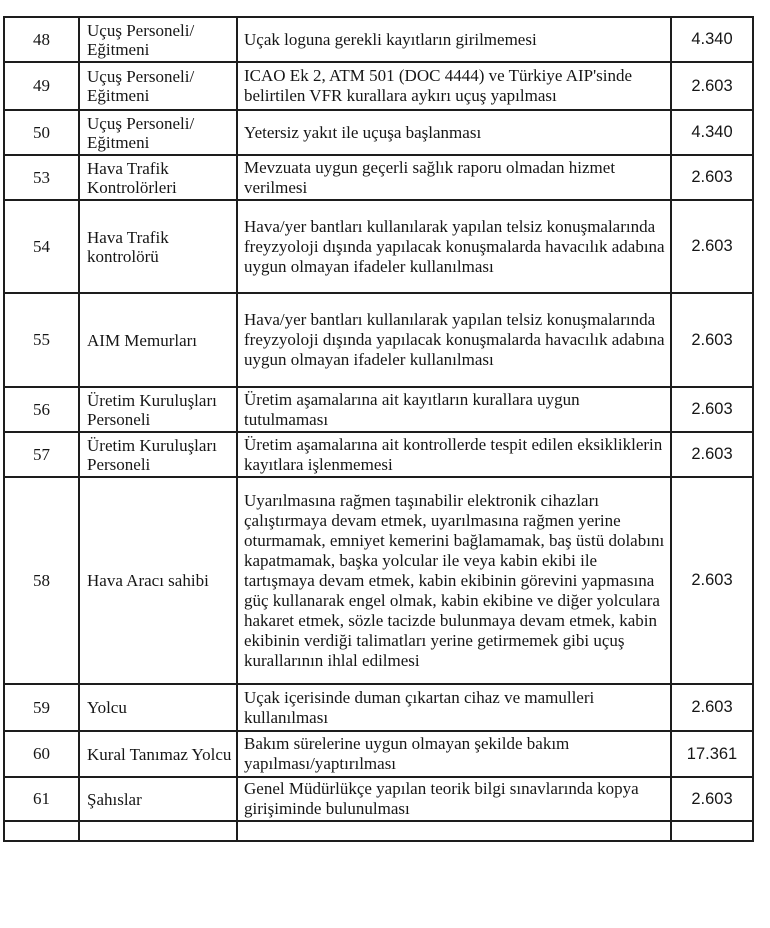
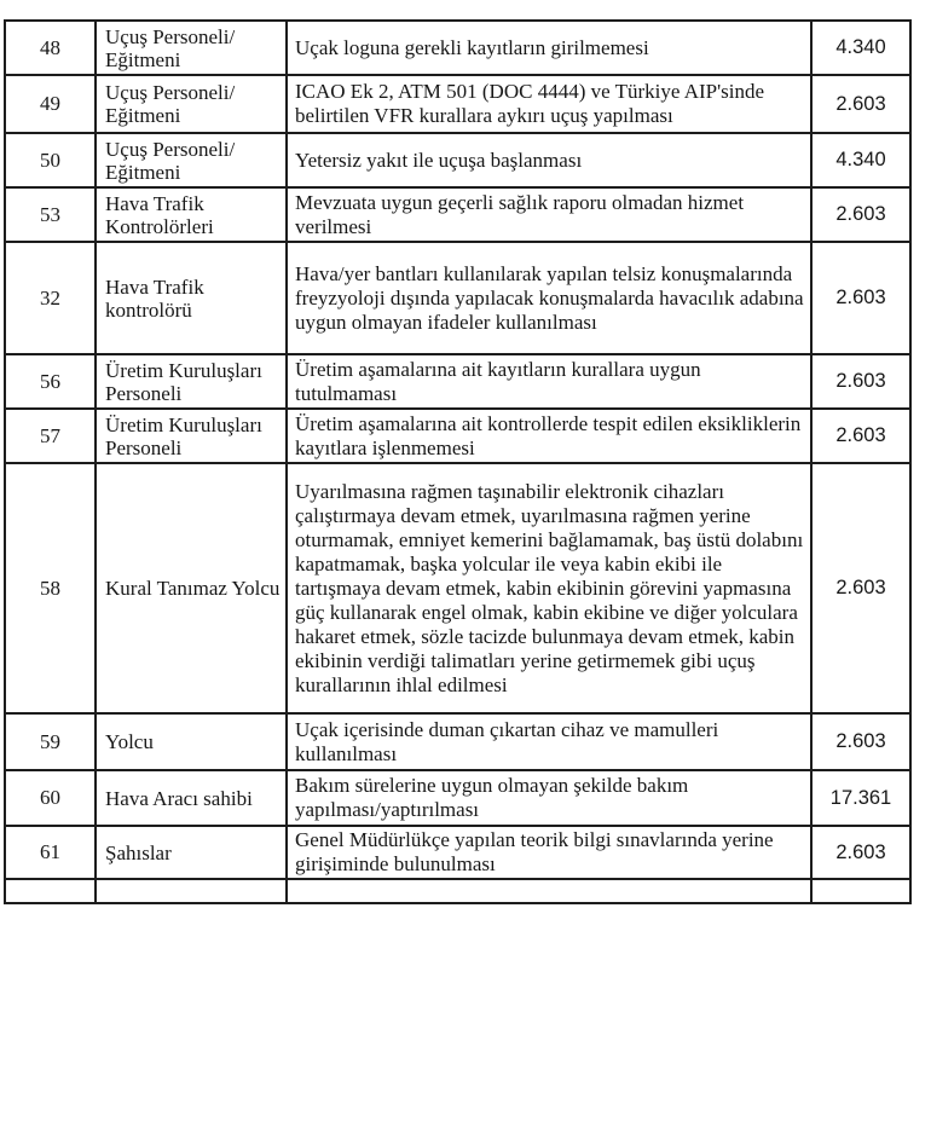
  48	Uçuş Personeli/ Eğitmeni	Uçak loguna gerekli kayıtların girilmemesi	4.340
  49	Uçuş Personeli/ Eğitmeni	ICAO Ek 2, ATM 501 (DOC 4444) ve Türkiye AIP'sinde belirtilen VFR kurallara aykırı uçuş yapılması	2.603
  50	Uçuş Personeli/ Eğitmeni	Yetersiz yakıt ile uçuşa başlanması	4.340
  53	Hava Trafik Kontrolörleri	Mevzuata uygun geçerli sağlık raporu olmadan hizmet verilmesi	2.603
- 54	Hava Trafik kontrolörü	Hava/yer bantları kullanılarak yapılan telsiz konuşmalarında freyzyoloji dışında yapılacak konuşmalarda havacılık adabına uygun olmayan ifadeler kullanılması	2.603
+ 32	Hava Trafik kontrolörü	Hava/yer bantları kullanılarak yapılan telsiz konuşmalarında freyzyoloji dışında yapılacak konuşmalarda havacılık adabına uygun olmayan ifadeler kullanılması	2.603
- 55	AIM Memurları	Hava/yer bantları kullanılarak yapılan telsiz konuşmalarında freyzyoloji dışında yapılacak konuşmalarda havacılık adabına uygun olmayan ifadeler kullanılması	2.603
  56	Üretim Kuruluşları Personeli	Üretim aşamalarına ait kayıtların kurallara uygun tutulmaması	2.603
  57	Üretim Kuruluşları Personeli	Üretim aşamalarına ait kontrollerde tespit edilen eksikliklerin kayıtlara işlenmemesi	2.603
- 58	Hava Aracı sahibi	Uyarılmasına rağmen taşınabilir elektronik cihazları çalıştırmaya devam etmek, uyarılmasına rağmen yerine oturmamak, emniyet kemerini bağlamamak, baş üstü dolabını kapatmamak, başka yolcular ile veya kabin ekibi ile tartışmaya devam etmek, kabin ekibinin görevini yapmasına güç kullanarak engel olmak, kabin ekibine ve diğer yolculara hakaret etmek, sözle tacizde bulunmaya devam etmek, kabin ekibinin verdiği talimatları yerine getirmemek gibi uçuş kurallarının ihlal edilmesi	2.603
+ 58	Kural Tanımaz Yolcu	Uyarılmasına rağmen taşınabilir elektronik cihazları çalıştırmaya devam etmek, uyarılmasına rağmen yerine oturmamak, emniyet kemerini bağlamamak, baş üstü dolabını kapatmamak, başka yolcular ile veya kabin ekibi ile tartışmaya devam etmek, kabin ekibinin görevini yapmasına güç kullanarak engel olmak, kabin ekibine ve diğer yolculara hakaret etmek, sözle tacizde bulunmaya devam etmek, kabin ekibinin verdiği talimatları yerine getirmemek gibi uçuş kurallarının ihlal edilmesi	2.603
  59	Yolcu	Uçak içerisinde duman çıkartan cihaz ve mamulleri kullanılması	2.603
- 60	Kural Tanımaz Yolcu	Bakım sürelerine uygun olmayan şekilde bakım yapılması/yaptırılması	17.361
+ 60	Hava Aracı sahibi	Bakım sürelerine uygun olmayan şekilde bakım yapılması/yaptırılması	17.361
- 61	Şahıslar	Genel Müdürlükçe yapılan teorik bilgi sınavlarında kopya girişiminde bulunulması	2.603
+ 61	Şahıslar	Genel Müdürlükçe yapılan teorik bilgi sınavlarında yerine girişiminde bulunulması	2.603
